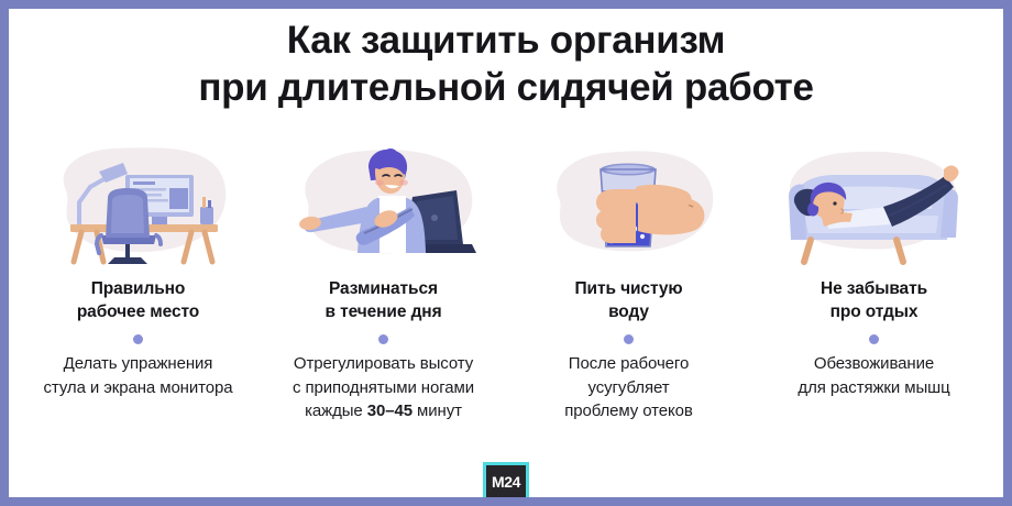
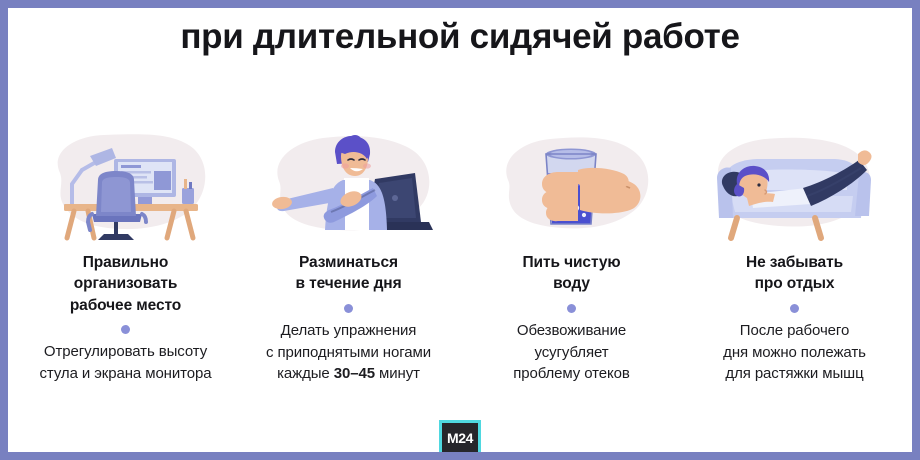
- Как защитить организм
  при длительной сидячей работе
  Правильно
+ организовать
  рабочее место
- Делать упражнения
+ Отрегулировать высоту
  стула и экрана монитора
  Разминаться
  в течение дня
- Отрегулировать высоту
+ Делать упражнения
  с приподнятыми ногами
  каждые 30–45 минут
  Пить чистую
  воду
- После рабочего
+ Обезвоживание
  усугубляет
  проблему отеков
  Не забывать
  про отдых
- Обезвоживание
+ После рабочего
+ дня можно полежать
  для растяжки мышц
  M24
